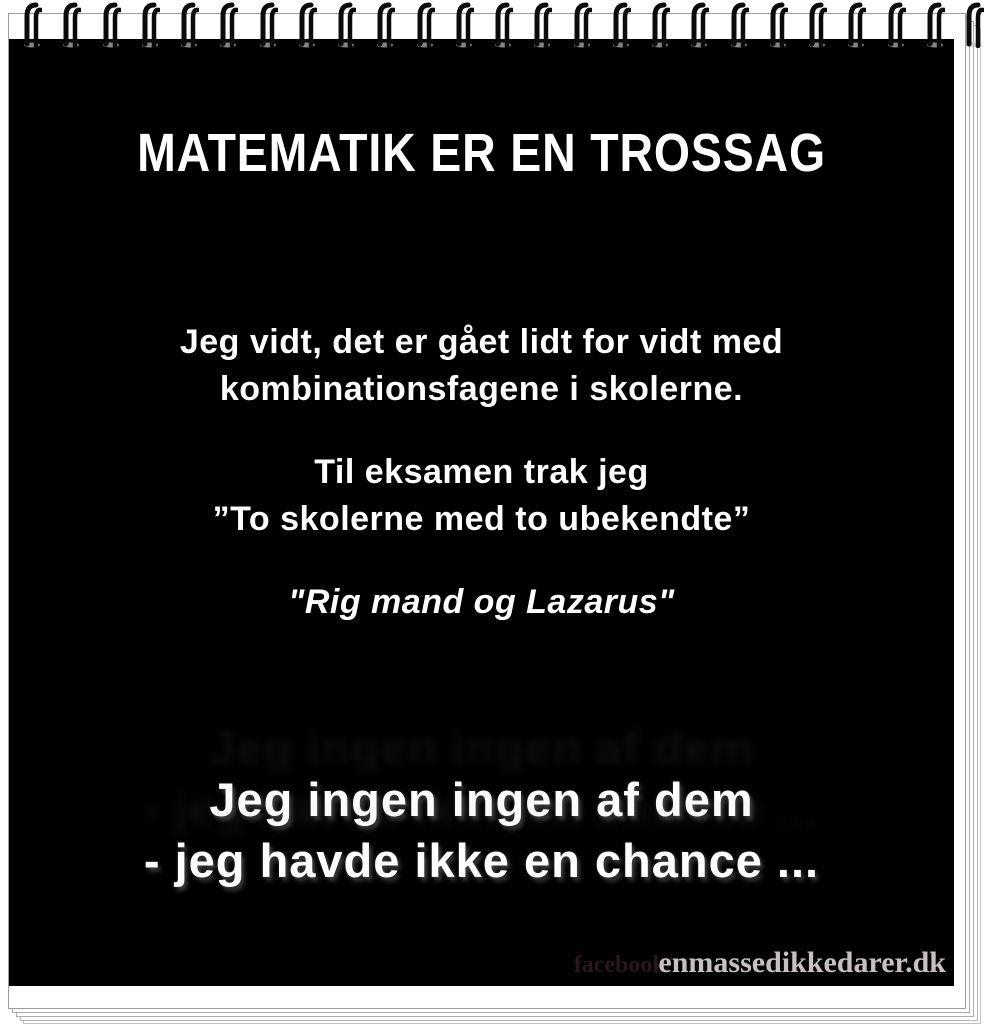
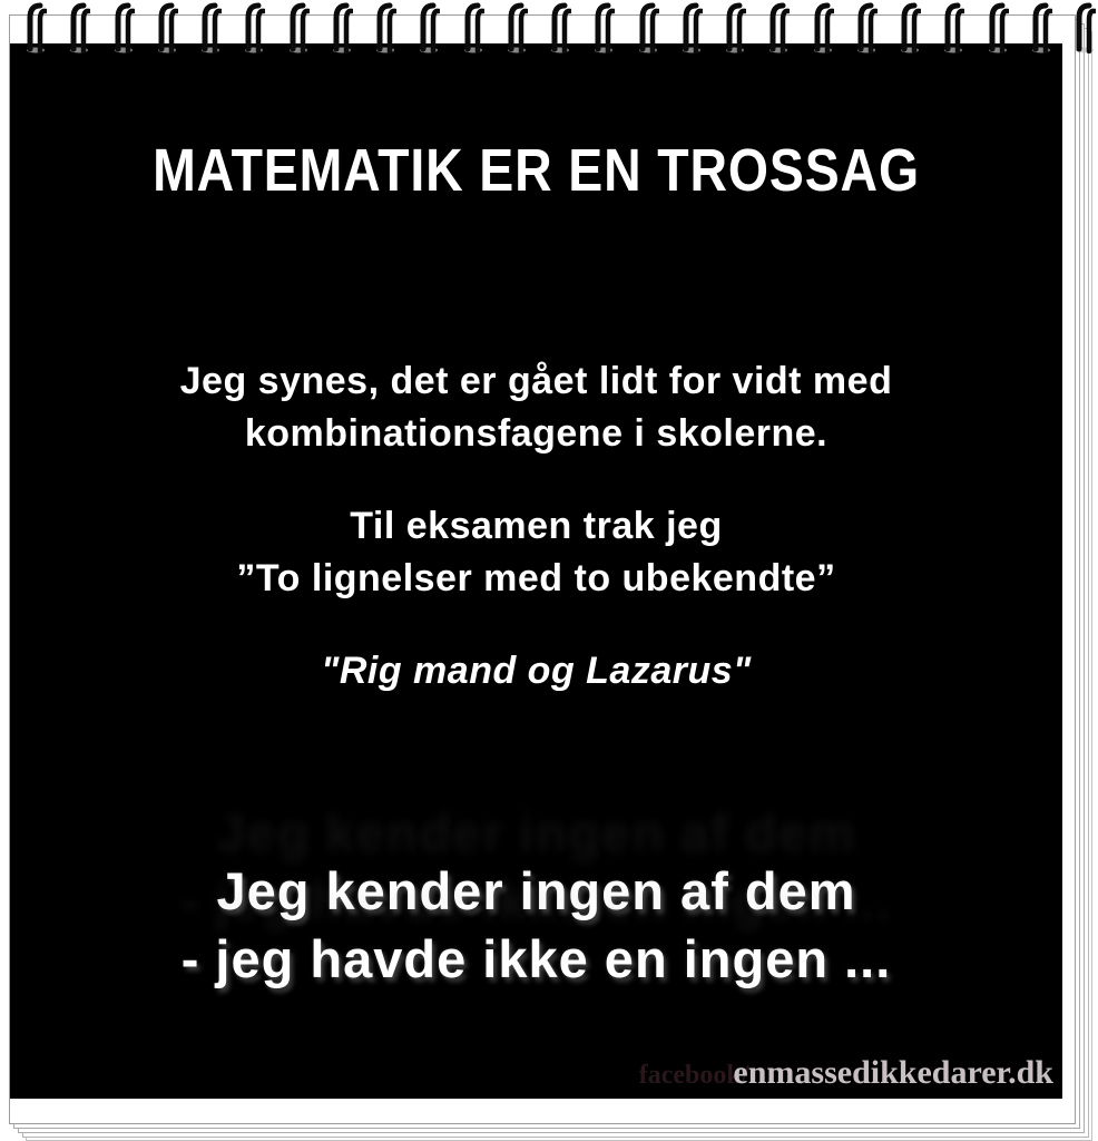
  MATEMATIK ER EN TROSSAG
- Jeg vidt, det er gået lidt for vidt med
+ Jeg synes, det er gået lidt for vidt med
  kombinationsfagene i skolerne.
  Til eksamen trak jeg
- ”To skolerne med to ubekendte”
+ ”To lignelser med to ubekendte”
  "Rig mand og Lazarus"
- Jeg ingen ingen af dem
+ Jeg kender ingen af dem
- - jeg havde ikke en chance ...
+ - jeg havde ikke en ingen ...
  facebook/enmassedikkedarer.dk
